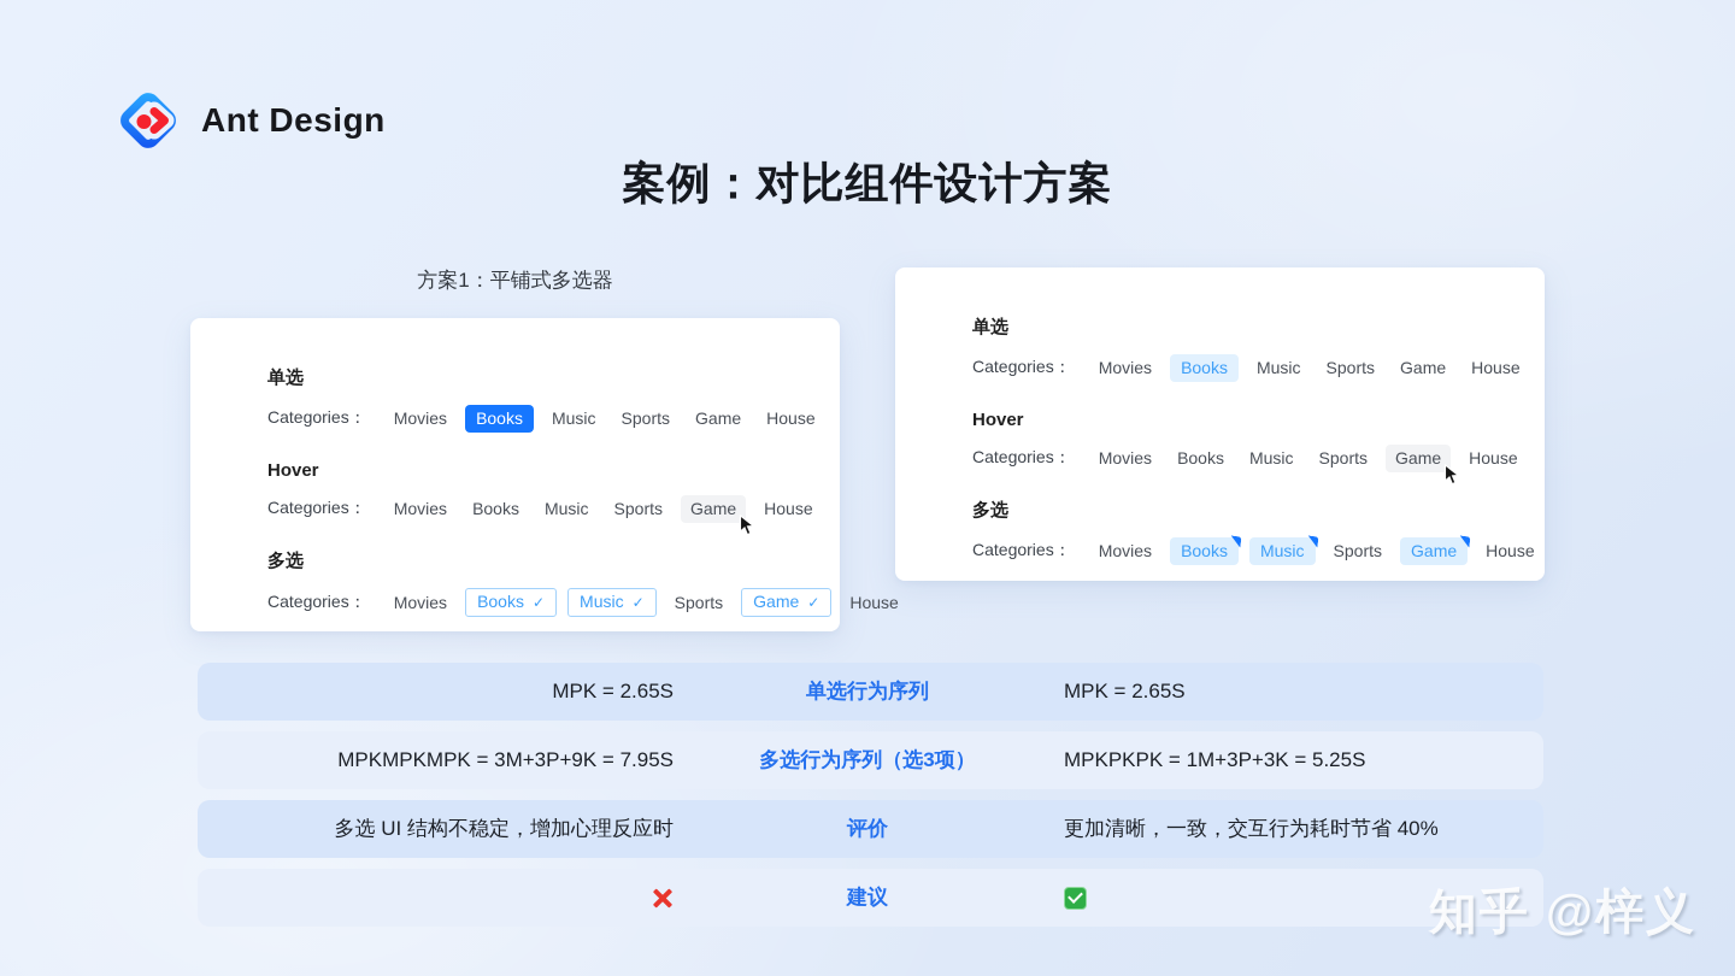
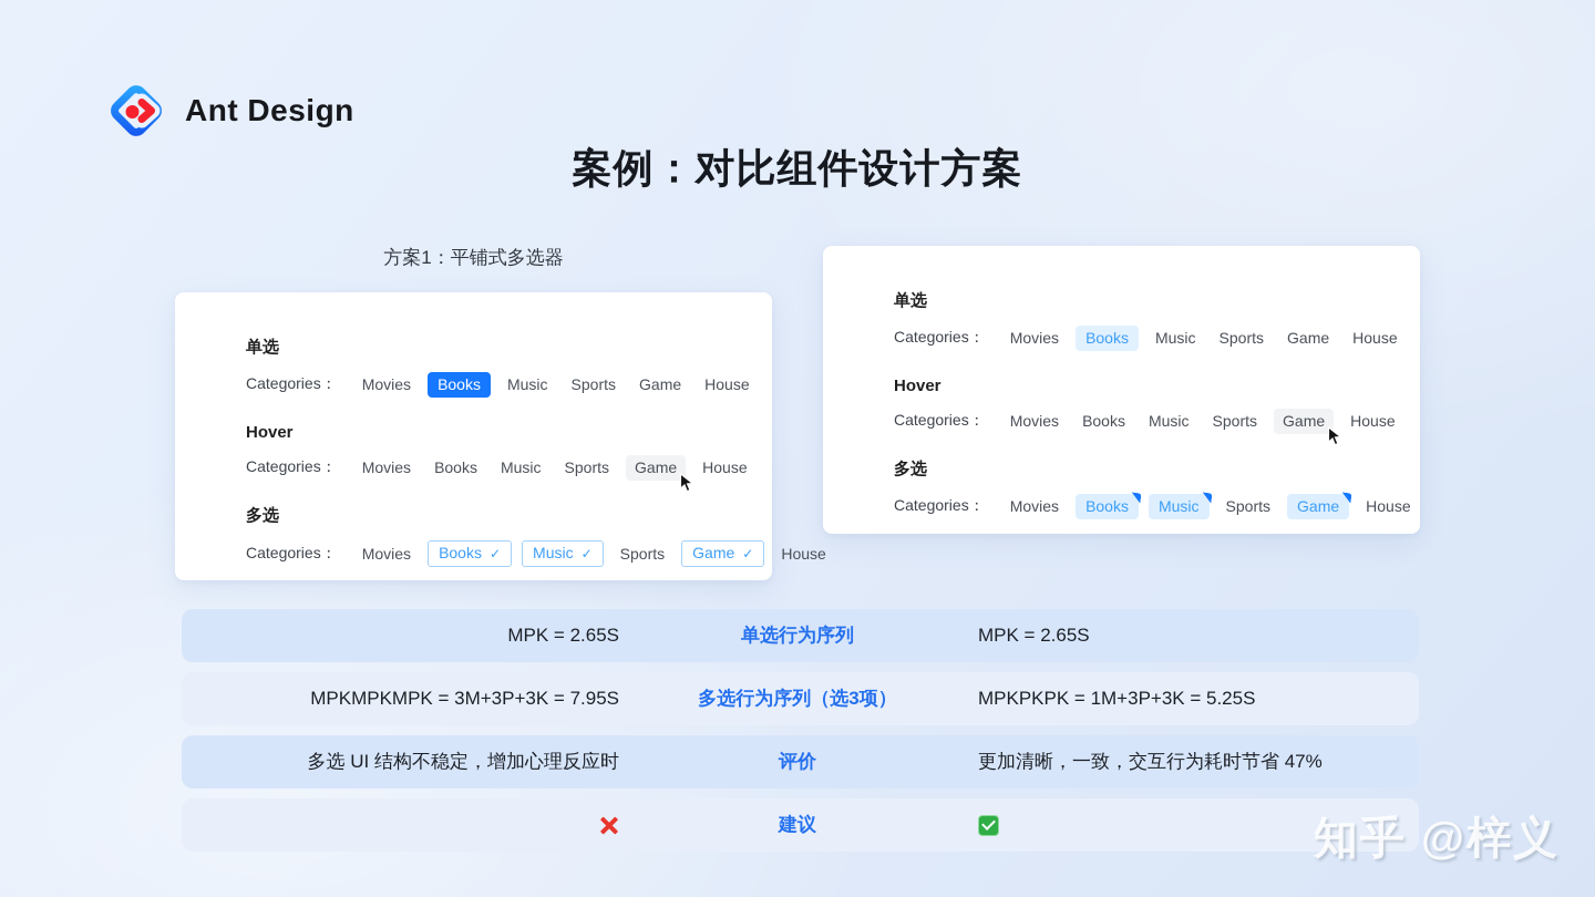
  Ant Design
  案例：对比组件设计方案
  方案1：平铺式多选器
  单选
  Categories：
  Movies
  Books
  Music
  Sports
  Game
  House
  Hover
  Categories：
  Movies
  Books
  Music
  Sports
  Game
  House
  多选
  Categories：
  Movies
  Books ✓
  Music ✓
  Sports
  Game ✓
  House
  单选
  Categories：
  Movies
  Books
  Music
  Sports
  Game
  House
  Hover
  Categories：
  Movies
  Books
  Music
  Sports
  Game
  House
  多选
  Categories：
  Movies
  Books
  Music
  Sports
  Game
  House
  MPK = 2.65S
  单选行为序列
  MPK = 2.65S
- MPKMPKMPK = 3M+3P+9K = 7.95S
+ MPKMPKMPK = 3M+3P+3K = 7.95S
  多选行为序列（选3项）
  MPKPKPK = 1M+3P+3K = 5.25S
  多选 UI 结构不稳定，增加心理反应时
  评价
- 更加清晰，一致，交互行为耗时节省 40%
+ 更加清晰，一致，交互行为耗时节省 47%
  建议
  知乎 @梓义
